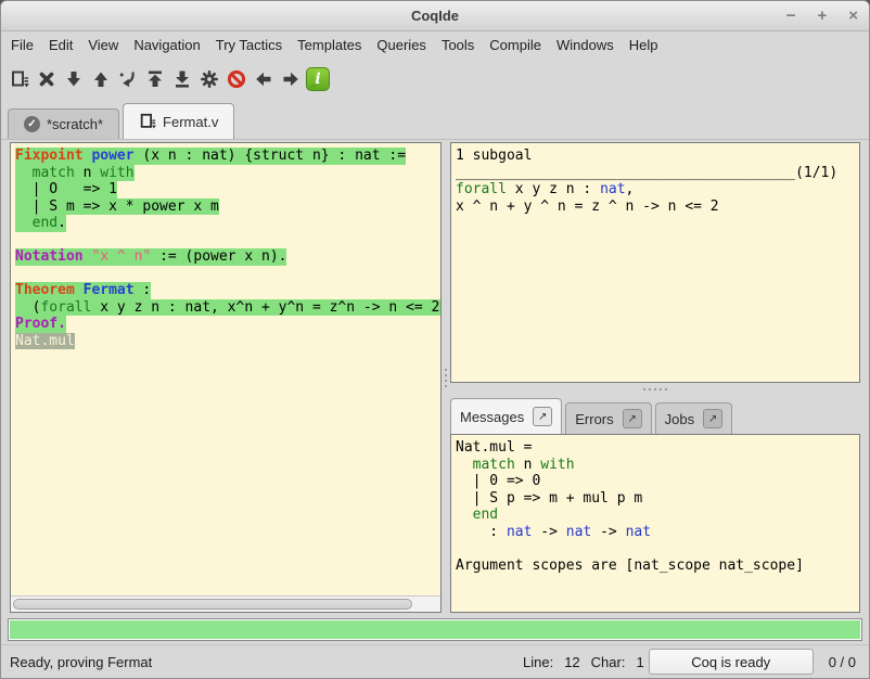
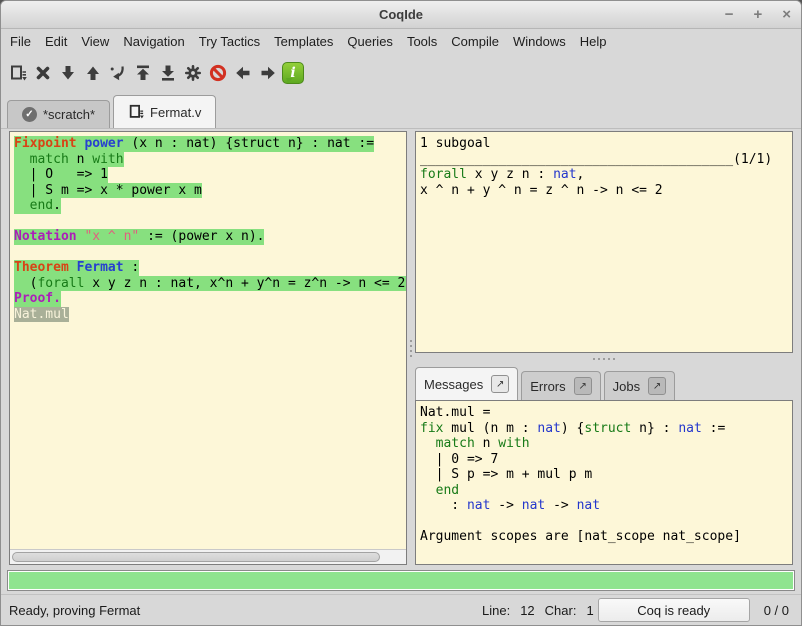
  CoqIde
  −
  +
  ×
  File
  Edit
  View
  Navigation
  Try Tactics
  Templates
  Queries
  Tools
  Compile
  Windows
  Help
  i
  ✓
  *scratch*
  Fermat.v
  Fixpoint power (x n : nat) {struct n} : nat :=
  match n with
  | O => 1
  | S m => x * power x m
  end.
  Notation "x ^ n" := (power x n).
  Theorem Fermat :
  (forall x y z n : nat, x^n + y^n = z^n -> n <= 2
  Proof.
  Nat.mul
  1 subgoal
  ________________________________________(1/1)
  forall x y z n : nat,
  x ^ n + y ^ n = z ^ n -> n <= 2
  Messages
  ↗
  Errors
  ↗
  Jobs
  ↗
  Nat.mul =
+ fix mul (n m : nat) {struct n} : nat :=
  match n with
- | 0 => 0
+ | 0 => 7
  | S p => m + mul p m
  end
  : nat -> nat -> nat
  Argument scopes are [nat_scope nat_scope]
  Ready, proving Fermat
  Line:
  12
  Char:
  1
  Coq is ready
  0 / 0
